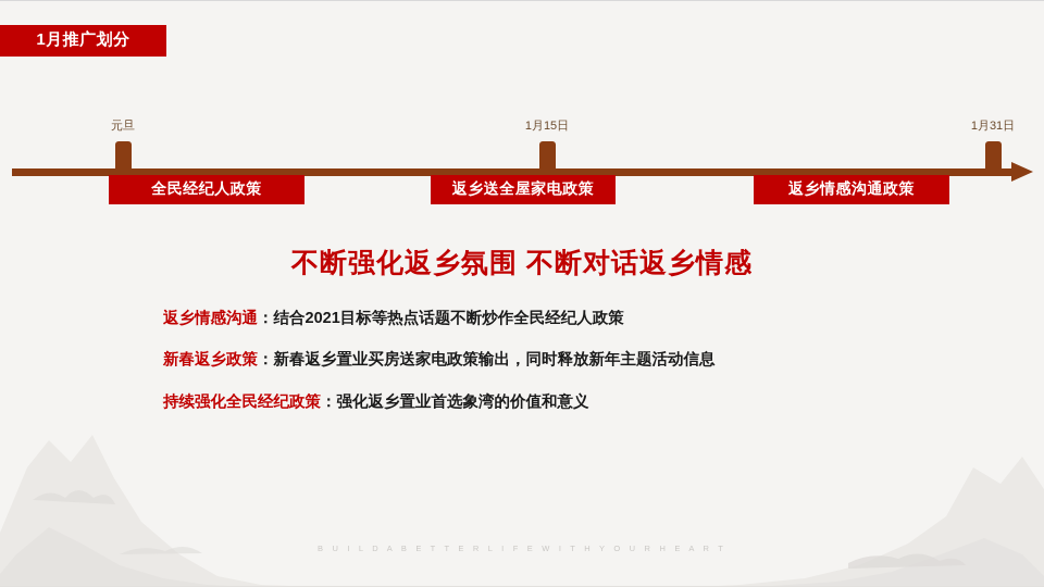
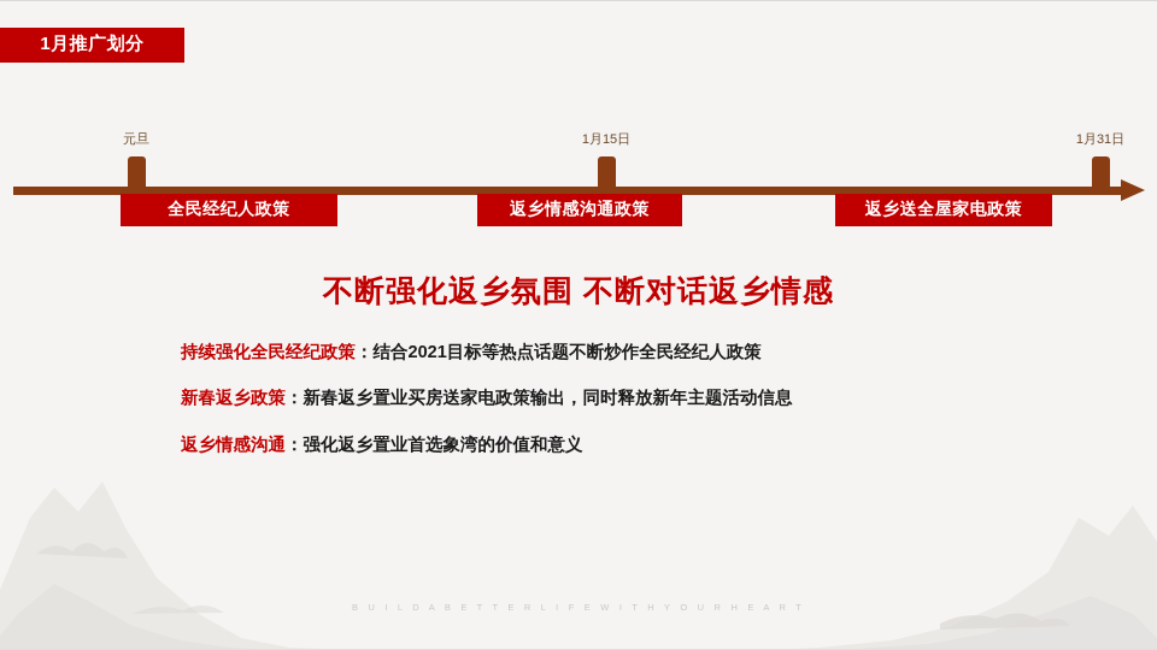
  1月推广划分
  元旦
  全民经纪人政策
  1月15日
- 返乡送全屋家电政策
+ 返乡情感沟通政策
  1月31日
- 返乡情感沟通政策
+ 返乡送全屋家电政策
  不断强化返乡氛围 不断对话返乡情感
- 返乡情感沟通：结合2021目标等热点话题不断炒作全民经纪人政策
+ 持续强化全民经纪政策：结合2021目标等热点话题不断炒作全民经纪人政策
  新春返乡政策：新春返乡置业买房送家电政策输出，同时释放新年主题活动信息
- 持续强化全民经纪政策：强化返乡置业首选象湾的价值和意义
+ 返乡情感沟通：强化返乡置业首选象湾的价值和意义
  B U I L D A B E T T E R L I F E W I T H Y O U R H E A R T
